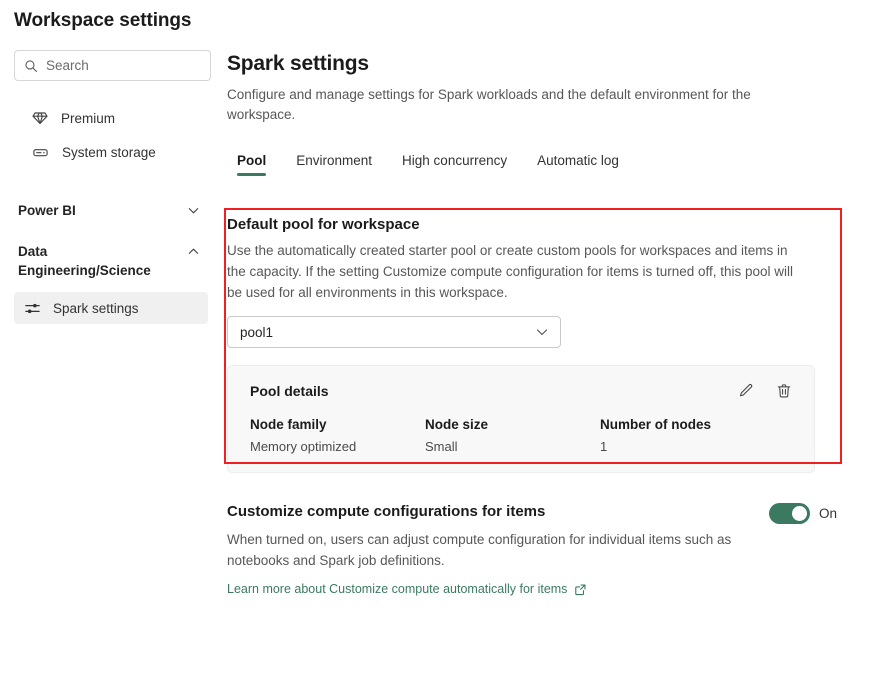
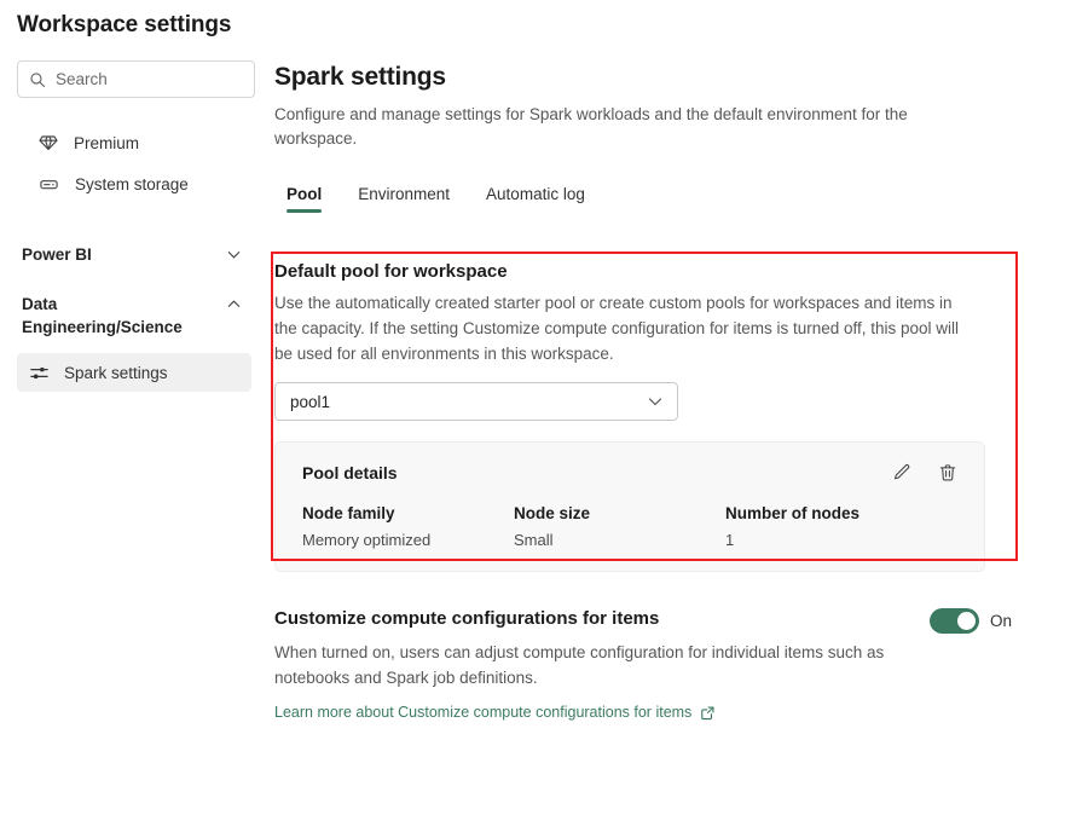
  Workspace settings
  Search
  Premium
  System storage
  Power BI
  Data Engineering/Science
  Spark settings
  Spark settings
  Configure and manage settings for Spark workloads and the default environment for the workspace.
  Pool
  Environment
- High concurrency
  Automatic log
  Default pool for workspace
  Use the automatically created starter pool or create custom pools for workspaces and items in the capacity. If the setting Customize compute configuration for items is turned off, this pool will be used for all environments in this workspace.
  pool1
  Pool details
  Node family
  Memory optimized
  Node size
  Small
  Number of nodes
  1
  Customize compute configurations for items
  On
  When turned on, users can adjust compute configuration for individual items such as notebooks and Spark job definitions.
- Learn more about Customize compute automatically for items
+ Learn more about Customize compute configurations for items
